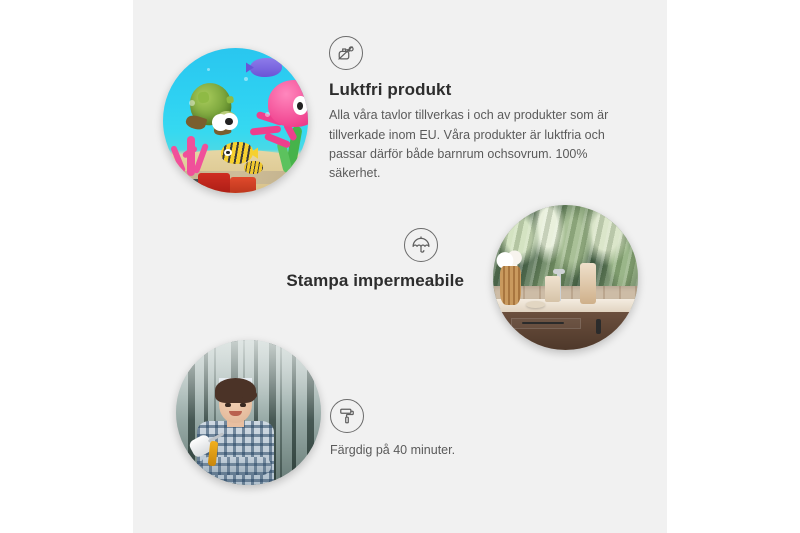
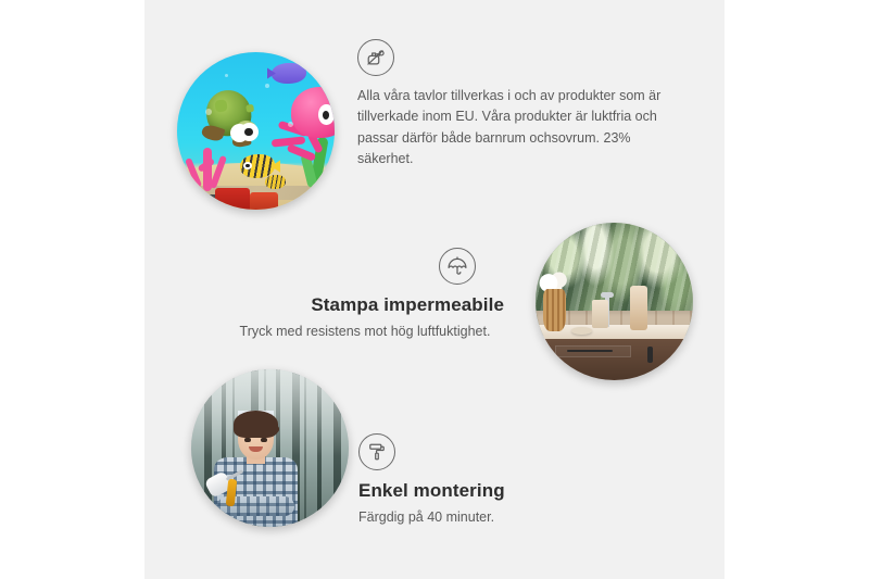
- Luktfri produkt
- Alla våra tavlor tillverkas i och av produkter som är tillverkade inom EU. Våra produkter är luktfria och passar därför både barnrum ochsovrum. 100% säkerhet.
+ Alla våra tavlor tillverkas i och av produkter som är tillverkade inom EU. Våra produkter är luktfria och passar därför både barnrum ochsovrum. 23% säkerhet.
  Stampa impermeabile
+ Tryck med resistens mot hög luftfuktighet.
+ Enkel montering
  Färgdig på 40 minuter.
